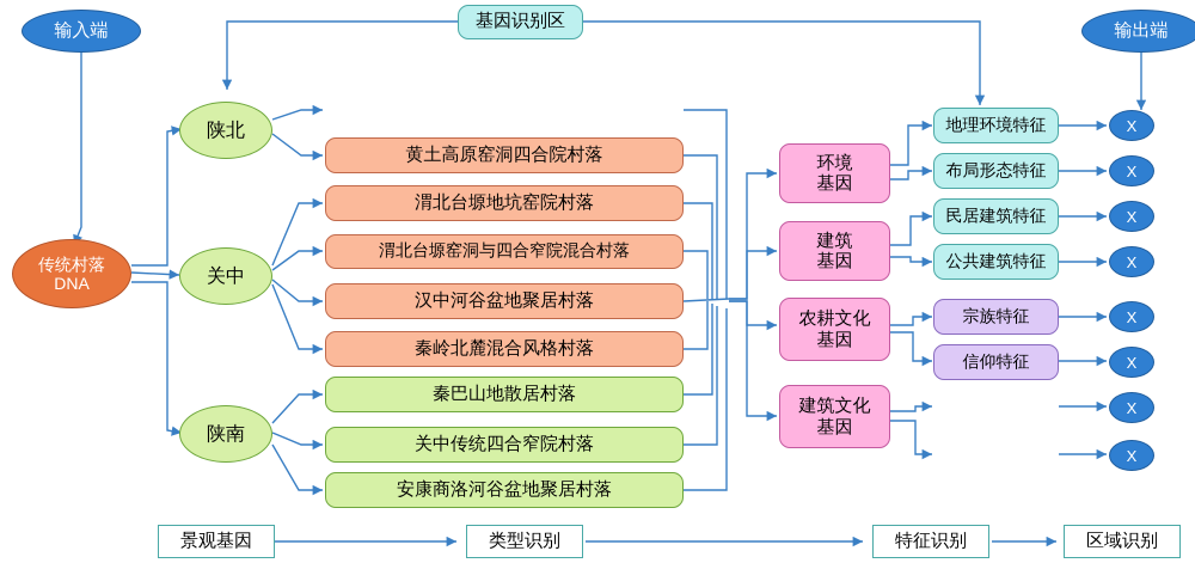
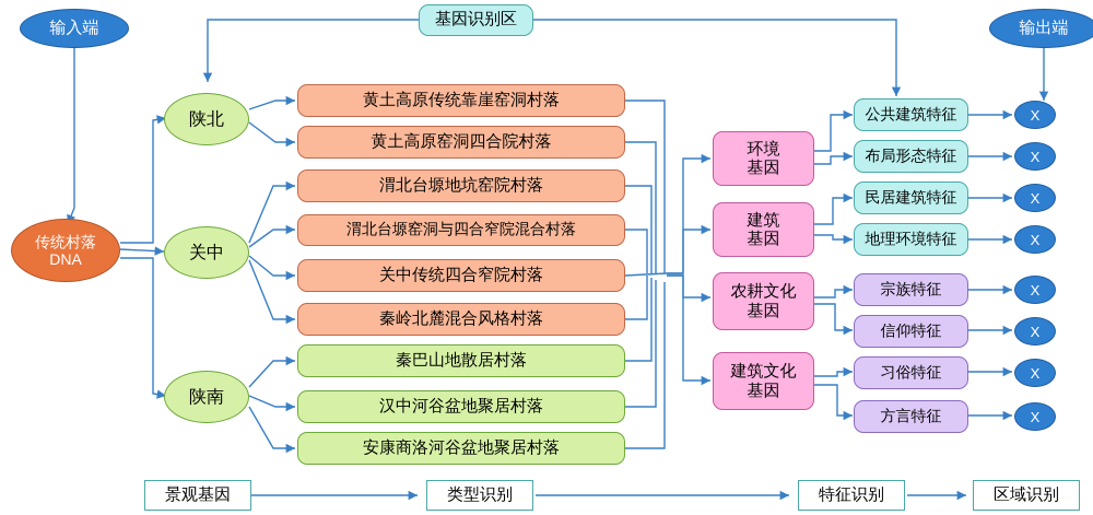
  输入端
  输出端
  基因识别区
  传统村落DNA
  陕北
  关中
  陕南
+ 黄土高原传统靠崖窑洞村落
  黄土高原窑洞四合院村落
  渭北台塬地坑窑院村落
  渭北台塬窑洞与四合窄院混合村落
- 汉中河谷盆地聚居村落
+ 关中传统四合窄院村落
  秦岭北麓混合风格村落
  秦巴山地散居村落
- 关中传统四合窄院村落
+ 汉中河谷盆地聚居村落
  安康商洛河谷盆地聚居村落
  环境基因
  建筑基因
  农耕文化基因
  建筑文化基因
- 地理环境特征
+ 公共建筑特征
  布局形态特征
  民居建筑特征
- 公共建筑特征
+ 地理环境特征
  宗族特征
  信仰特征
+ 习俗特征
+ 方言特征
  X
  X
  X
  X
  X
  X
  X
  X
  景观基因
  类型识别
  特征识别
  区域识别
